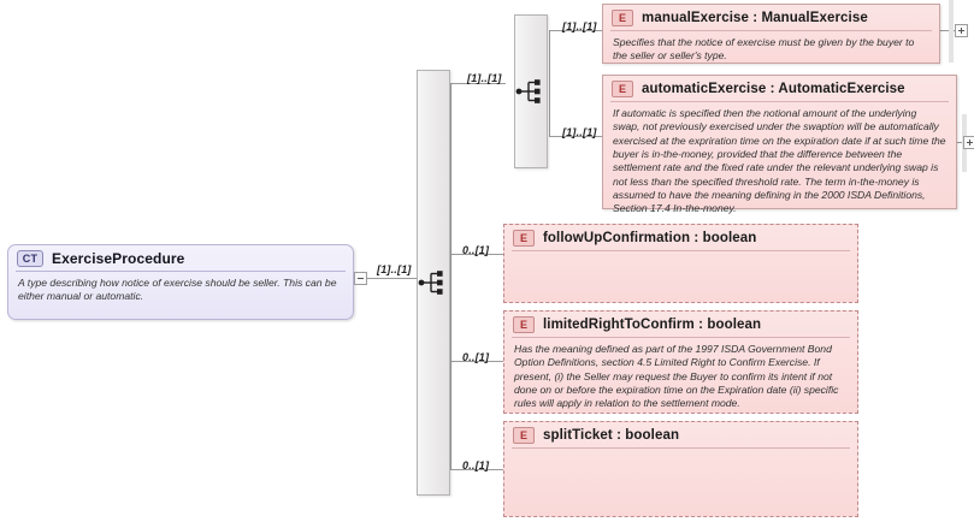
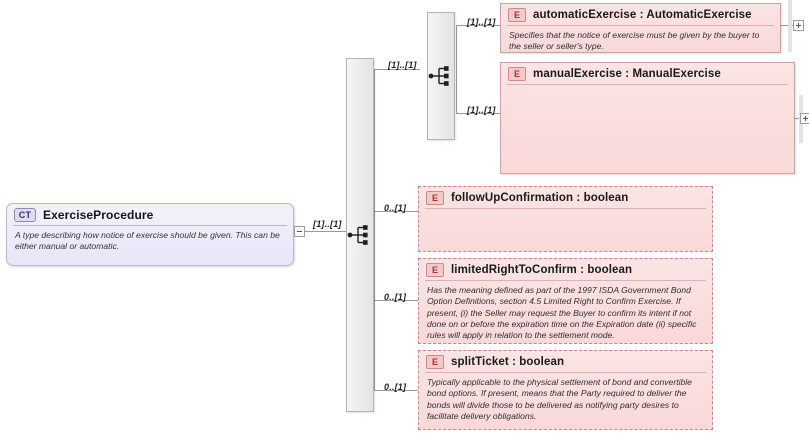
  CT
  ExerciseProcedure
- A type describing how notice of exercise should be seller. This can be either manual or automatic.
+ A type describing how notice of exercise should be given. This can be either manual or automatic.
  [1]..[1]
  [1]..[1]
  E
- manualExercise : ManualExercise
+ automaticExercise : AutomaticExercise
  Specifies that the notice of exercise must be given by the buyer to the seller or seller's type.
  [1]..[1]
  E
- automaticExercise : AutomaticExercise
+ manualExercise : ManualExercise
- If automatic is specified then the notional amount of the underlying swap, not previously exercised under the swaption will be automatically exercised at the expriration time on the expiration date if at such time the buyer is in-the-money, provided that the difference between the settlement rate and the fixed rate under the relevant underlying swap is not less than the specified threshold rate. The term in-the-money is assumed to have the meaning defining in the 2000 ISDA Definitions, Section 17.4 In-the-money.
  [1]..[1]
  E
  followUpConfirmation : boolean
  0..[1]
  E
  limitedRightToConfirm : boolean
  Has the meaning defined as part of the 1997 ISDA Government Bond Option Definitions, section 4.5 Limited Right to Confirm Exercise. If present, (i) the Seller may request the Buyer to confirm its intent if not done on or before the expiration time on the Expiration date (ii) specific rules will apply in relation to the settlement mode.
  0..[1]
  E
  splitTicket : boolean
+ Typically applicable to the physical settlement of bond and convertible bond options. If present, means that the Party required to deliver the bonds will divide those to be delivered as notifying party desires to facilitate delivery obligations.
  0..[1]
